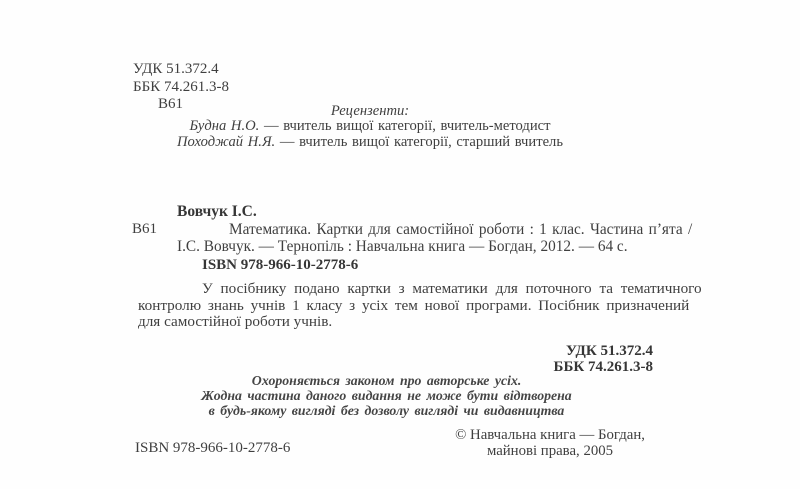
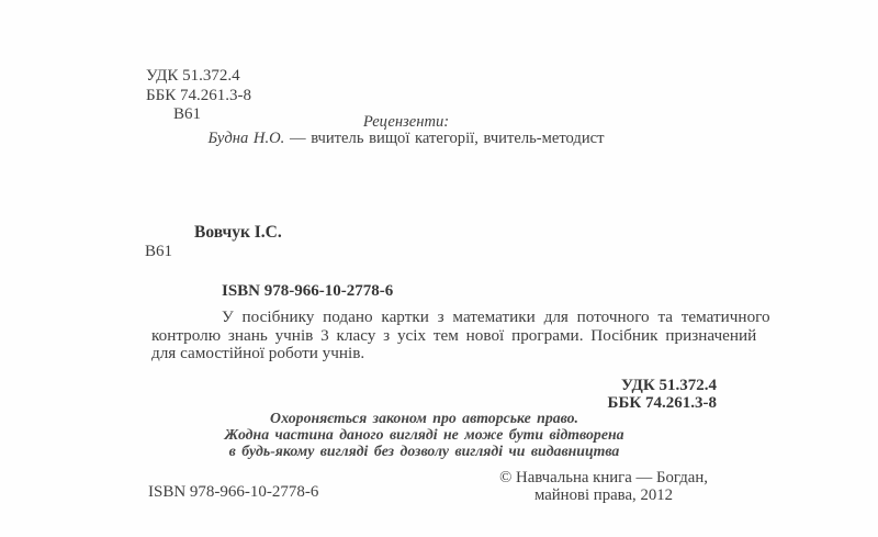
  УДК 51.372.4
  ББК 74.261.3-8
  В61
  Рецензенти:
  Будна Н.О. — вчитель вищої категорії, вчитель-методист
- Походжай Н.Я. — вчитель вищої категорії, старший вчитель
  Вовчук І.С.
  В61
- Математика. Картки для самостійної роботи : 1 клас. Частина п’ята /
- І.С. Вовчук. — Тернопіль : Навчальна книга — Богдан, 2012. — 64 с.
  ISBN 978-966-10-2778-6
  У посібнику подано картки з математики для поточного та тематичного
- контролю знань учнів 1 класу з усіх тем нової програми. Посібник призначений
+ контролю знань учнів 3 класу з усіх тем нової програми. Посібник призначений
  для самостійної роботи учнів.
  УДК 51.372.4
  ББК 74.261.3-8
- Охороняється законом про авторське усіх.
+ Охороняється законом про авторське право.
- Жодна частина даного видання не може бути відтворена
+ Жодна частина даного вигляді не може бути відтворена
  в будь-якому вигляді без дозволу вигляді чи видавництва
  ISBN 978-966-10-2778-6
  © Навчальна книга — Богдан,
- майнові права, 2005
+ майнові права, 2012
